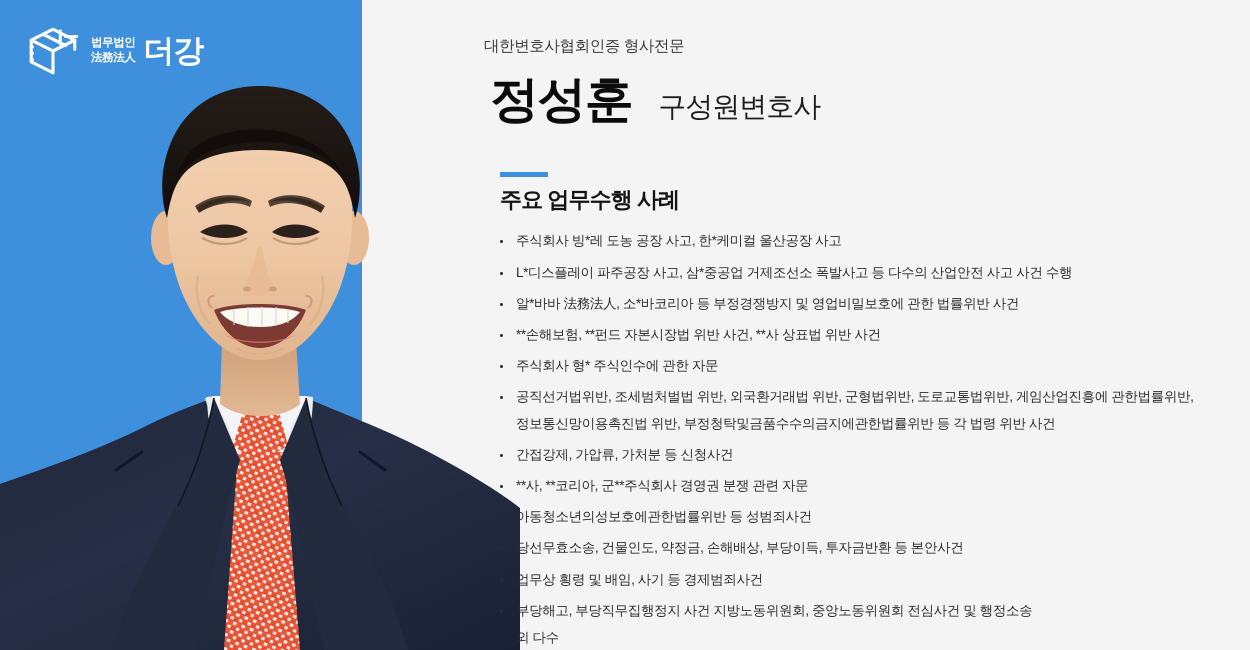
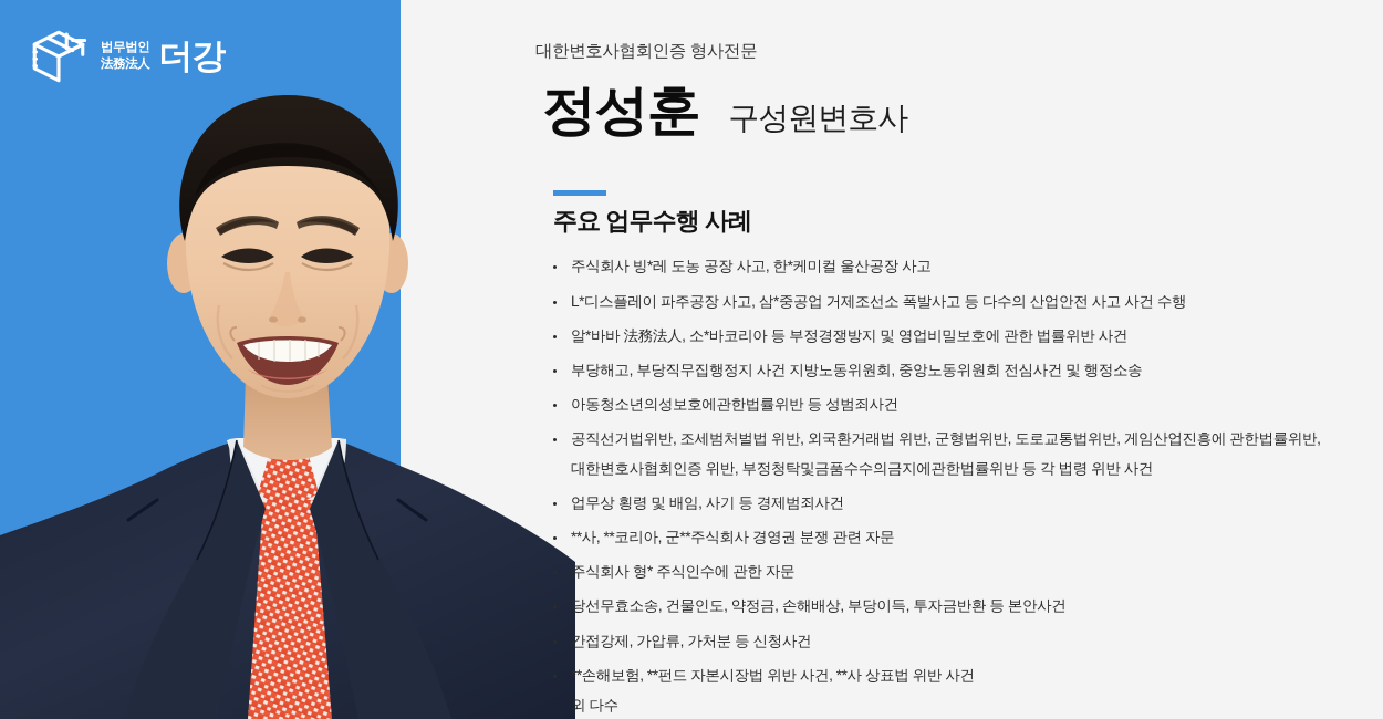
  법무법인
  法務法人
  더강
  대한변호사협회인증 형사전문
  정성훈
  구성원변호사
  주요 업무수행 사례
  주식회사 빙*레 도농 공장 사고, 한*케미컬 울산공장 사고
  L*디스플레이 파주공장 사고, 삼*중공업 거제조선소 폭발사고 등 다수의 산업안전 사고 사건 수행
  알*바바 法務法人, 소*바코리아 등 부정경쟁방지 및 영업비밀보호에 관한 법률위반 사건
- **손해보험, **펀드 자본시장법 위반 사건, **사 상표법 위반 사건
+ 부당해고, 부당직무집행정지 사건 지방노동위원회, 중앙노동위원회 전심사건 및 행정소송
- 주식회사 형* 주식인수에 관한 자문
+ 아동청소년의성보호에관한법률위반 등 성범죄사건
  공직선거법위반, 조세범처벌법 위반, 외국환거래법 위반, 군형법위반, 도로교통법위반, 게임산업진흥에 관한법률위반,
- 정보통신망이용촉진법 위반, 부정청탁및금품수수의금지에관한법률위반 등 각 법령 위반 사건
+ 대한변호사협회인증 위반, 부정청탁및금품수수의금지에관한법률위반 등 각 법령 위반 사건
- 간접강제, 가압류, 가처분 등 신청사건
+ 업무상 횡령 및 배임, 사기 등 경제범죄사건
  **사, **코리아, 군**주식회사 경영권 분쟁 관련 자문
- 아동청소년의성보호에관한법률위반 등 성범죄사건
+ 주식회사 형* 주식인수에 관한 자문
  당선무효소송, 건물인도, 약정금, 손해배상, 부당이득, 투자금반환 등 본안사건
- 업무상 횡령 및 배임, 사기 등 경제범죄사건
+ 간접강제, 가압류, 가처분 등 신청사건
- 부당해고, 부당직무집행정지 사건 지방노동위원회, 중앙노동위원회 전심사건 및 행정소송
+ **손해보험, **펀드 자본시장법 위반 사건, **사 상표법 위반 사건
  외 다수
